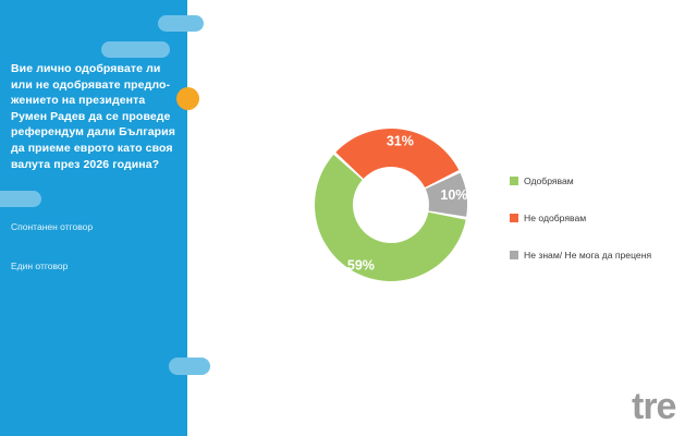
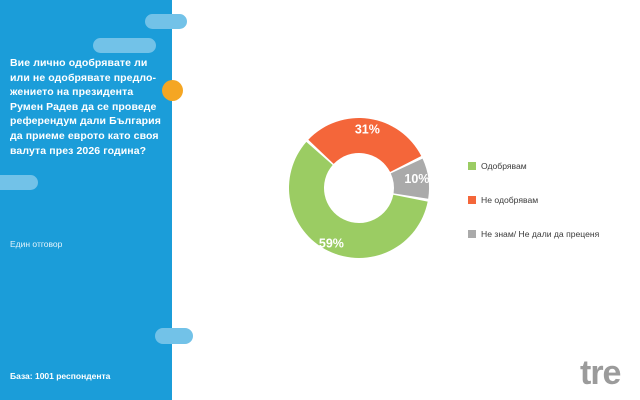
  Вие лично одобрявате ли или не одобрявате предло-жението на президента Румен Радев да се проведе референдум дали България да приеме еврото като своя валута през 2026 година?
- Спонтанен отговор
  Един отговор
+ База: 1001 респондента
  59%
  31%
  10%
  Одобрявам
  Не одобрявам
- Не знам/ Не мога да преценя
+ Не знам/ Не дали да преценя
  tre
